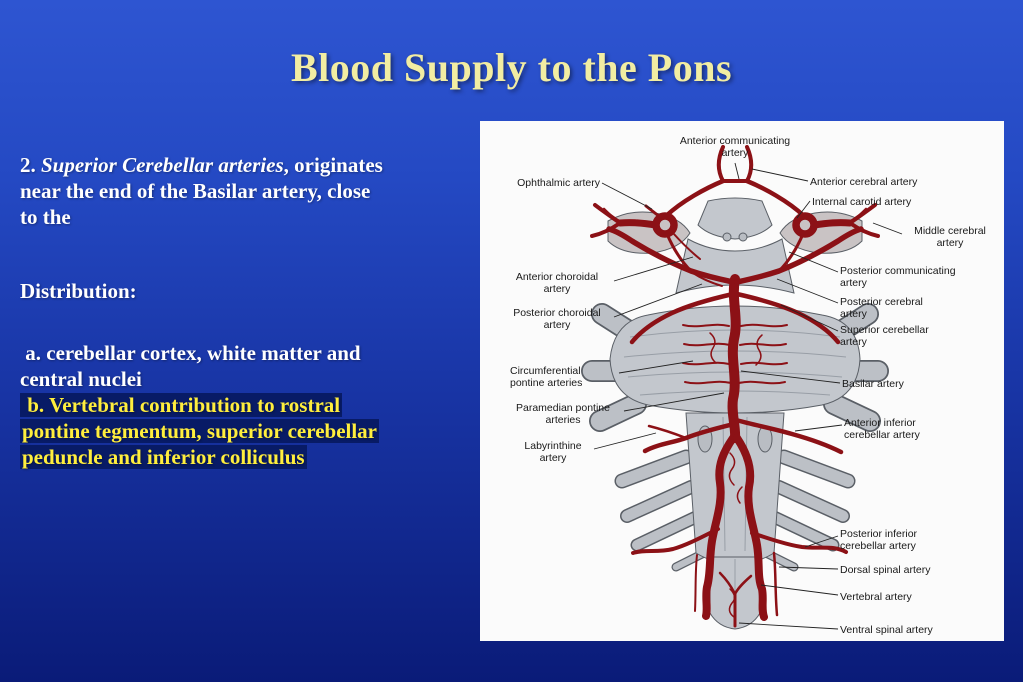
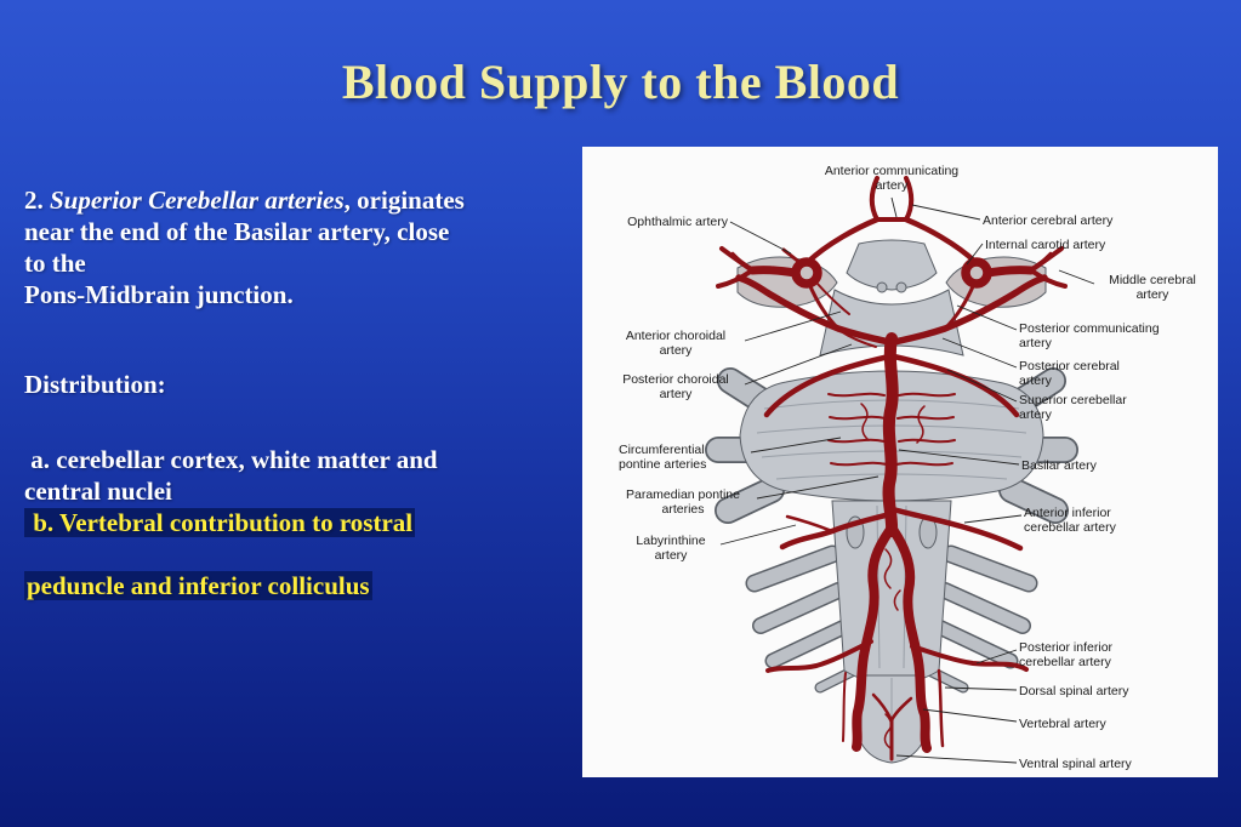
- Blood Supply to the Pons
+ Blood Supply to the Blood
  2. Superior Cerebellar arteries, originates
  near the end of the Basilar artery, close
  to the
+ Pons-Midbrain junction.
  Distribution:
  a. cerebellar cortex, white matter and
  central nuclei
  b. Vertebral contribution to rostral
- pontine tegmentum, superior cerebellar
  peduncle and inferior colliculus
  Anterior communicating
  artery
  Ophthalmic artery
  Anterior cerebral artery
  Internal carotid artery
  Middle cerebral
  artery
  Anterior choroidal
  artery
  Posterior communicating
  artery
  Posterior cerebral
  artery
  Posterior choroidal
  artery
  Superior cerebellar
  artery
  Circumferential
  pontine arteries
  Basilar artery
  Paramedian pontine
  arteries
  Anterior inferior
  cerebellar artery
  Labyrinthine
  artery
  Posterior inferior
  cerebellar artery
  Dorsal spinal artery
  Vertebral artery
  Ventral spinal artery
